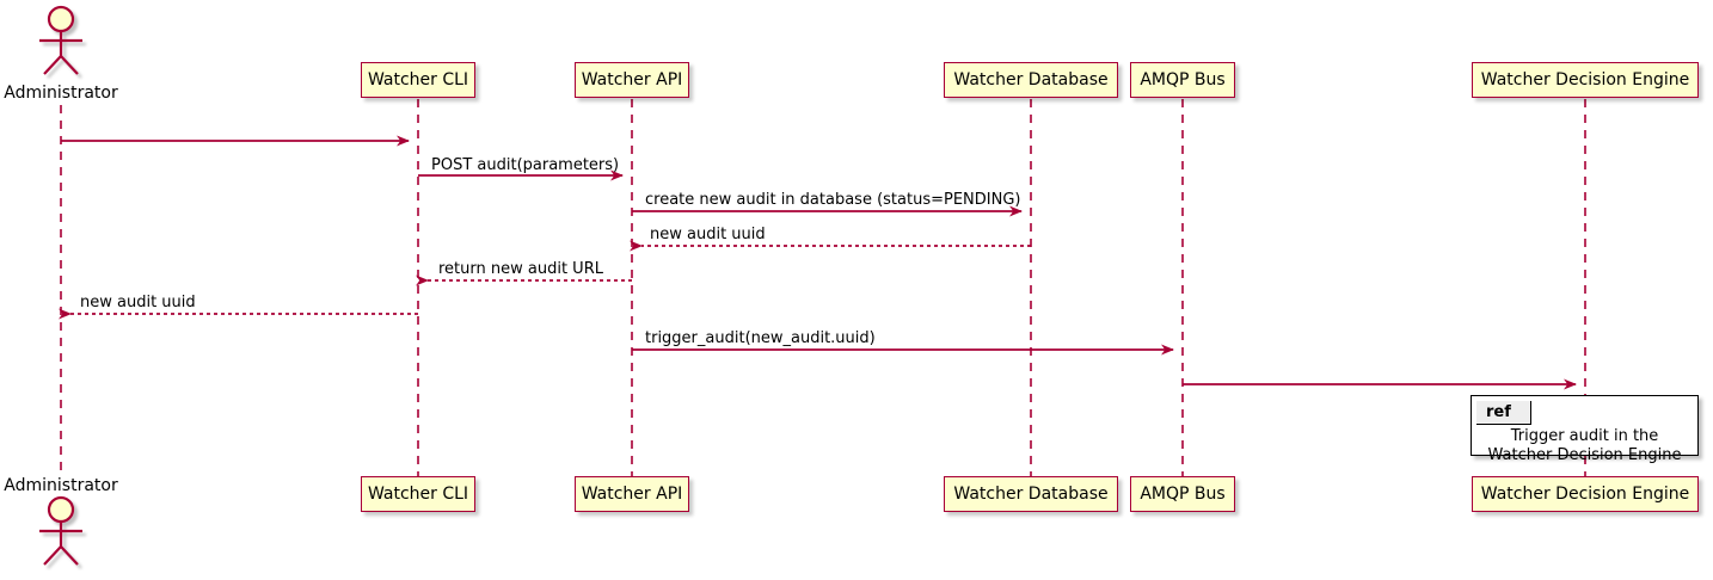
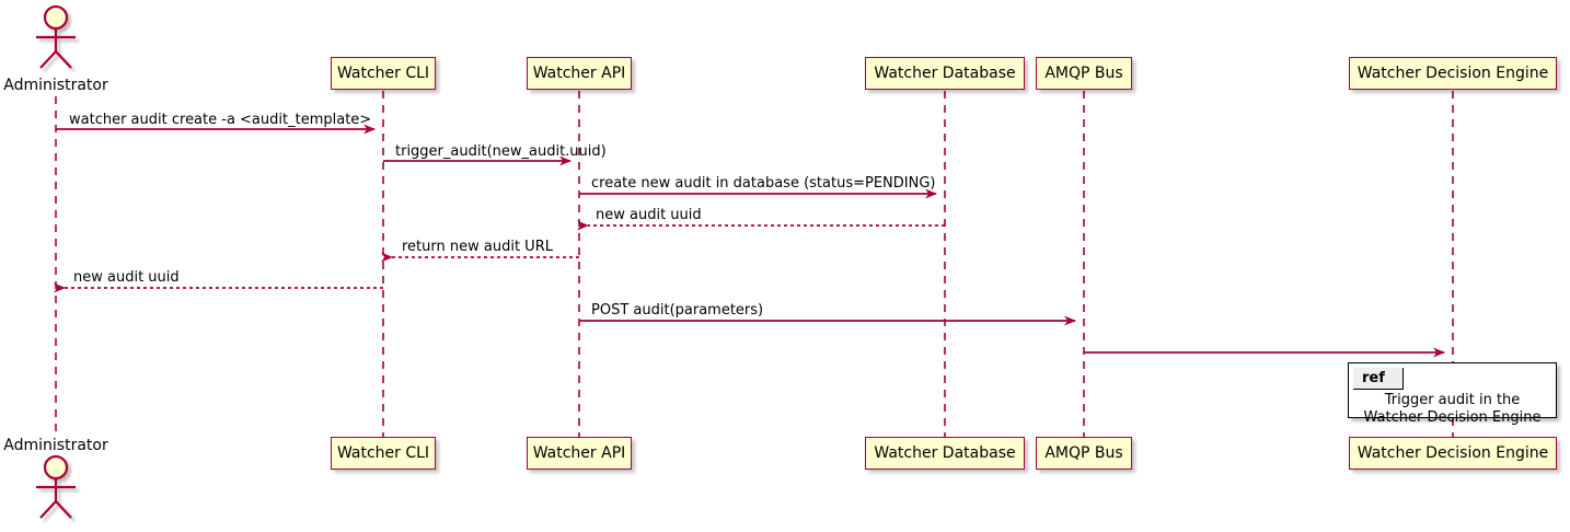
  Watcher CLI
  Watcher API
  Watcher Database
  AMQP Bus
  Watcher Decision Engine
  Watcher CLI
  Watcher API
  Watcher Database
  AMQP Bus
  Watcher Decision Engine
  Administrator
  Administrator
+ watcher audit create -a <audit_template>
- POST audit(parameters)
+ trigger_audit(new_audit.uuid)
  create new audit in database (status=PENDING)
  new audit uuid
  return new audit URL
  new audit uuid
- trigger_audit(new_audit.uuid)
+ POST audit(parameters)
  ref
  Trigger audit in the
  Watcher Decision Engine
